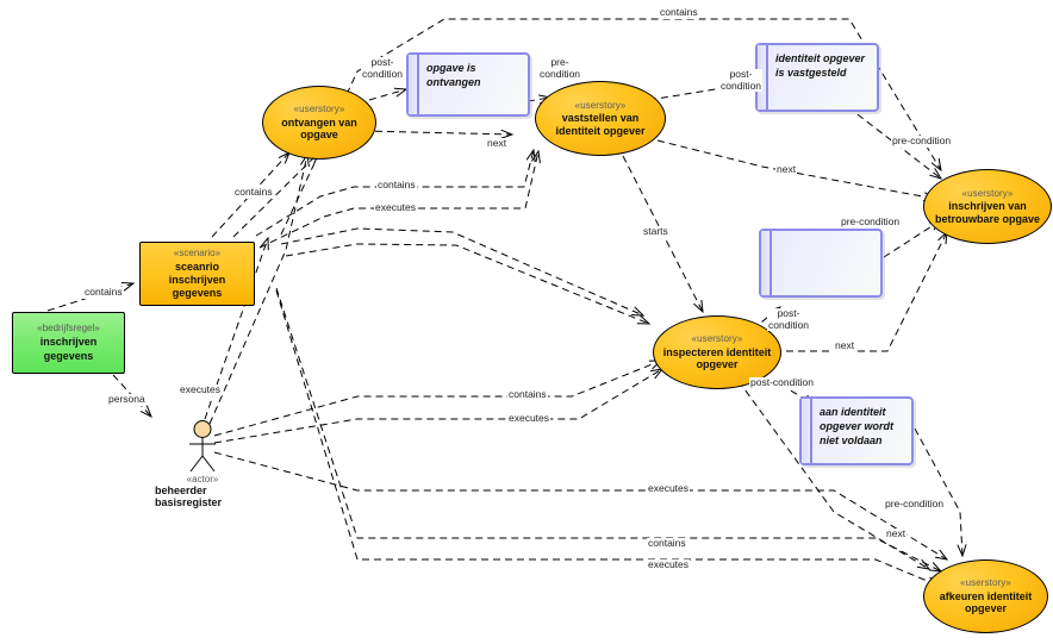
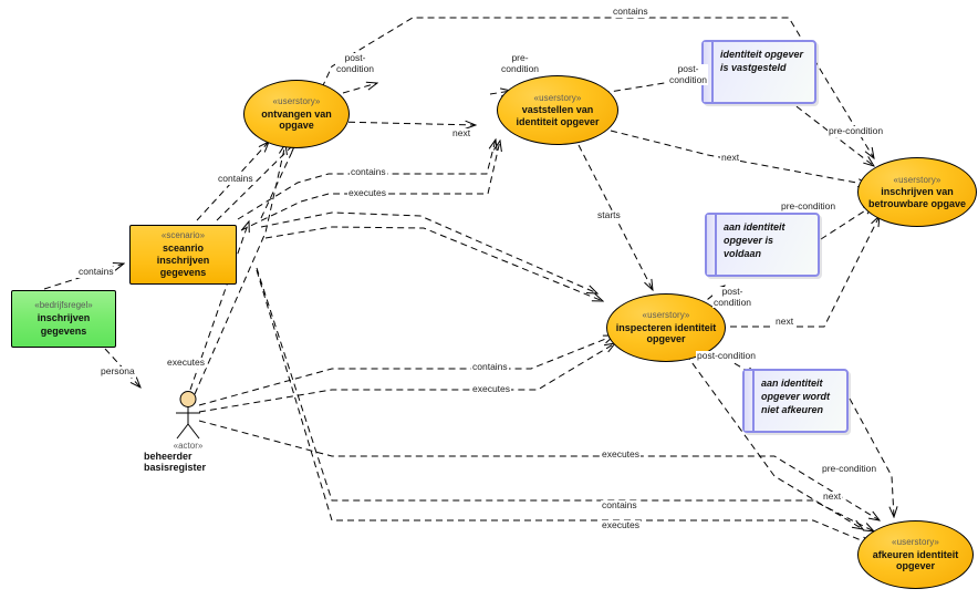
  «bedrijfsregel»
  inschrijven gegevens
  «scenario»
  sceanrio inschrijven gegevens
  «actor»
  beheerder basisregister
  «userstory»
  ontvangen van opgave
  «userstory»
  vaststellen van identiteit opgever
  «userstory»
  inschrijven van betrouwbare opgave
  «userstory»
  inspecteren identiteit opgever
  «userstory»
  afkeuren identiteit opgever
- opgave is ontvangen
  identiteit opgever is vastgesteld
+ aan identiteit opgever is voldaan
- aan identiteit opgever wordt niet voldaan
+ aan identiteit opgever wordt niet afkeuren
  contains
  post-
  condition
  pre-
  condition
  post-
  condition
  next
  pre-condition
  contains
  contains
  next
  executes
  starts
  pre-condition
  contains
  post-
  condition
  next
  post-condition
  contains
  executes
  persona
  executes
  executes
  pre-condition
  next
  contains
  executes
